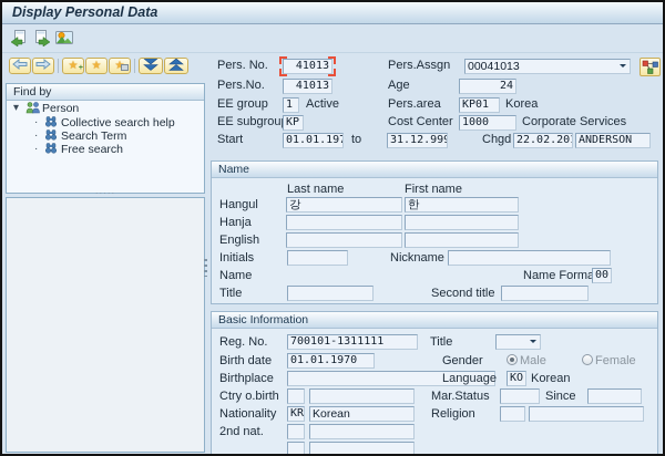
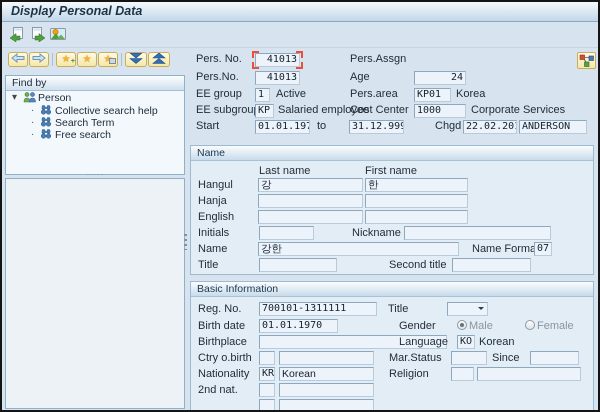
  Display Personal Data
  ★
  ★
  ★
  Find by
  ▾
  Person
  ·
  Collective search help
  ·
  Search Term
  ·
  Free search
  ·····
  Pers. No.
  41013
  Pers.Assgn
- 00041013
  Pers.No.
  41013
  Age
  24
  EE group
  1
  Active
  Pers.area
  KP01
  Korea
  EE subgrou
  KP
+ Salaried employee
  Cost Center
  1000
  Corporate Services
  Start
  01.01.197
  to
  31.12.999
  Chgd
  22.02.20
  ANDERSON
  Name
  Last name
  First name
  Hangul
  강
  한
  Hanja
  English
  Initials
  Nickname
  Name
+ 강한
  Name Form
- 00
+ 07
  Title
  Second title
  Basic Information
  Reg. No.
  700101-1311111
  Title
  Birth date
  01.01.1970
  Gender
  Male
  Female
  Birthplace
  Language
  KO
  Korean
  Ctry o.birth
  Mar.Status
  Since
  Nationality
  KR
  Korean
  Religion
  2nd nat.
